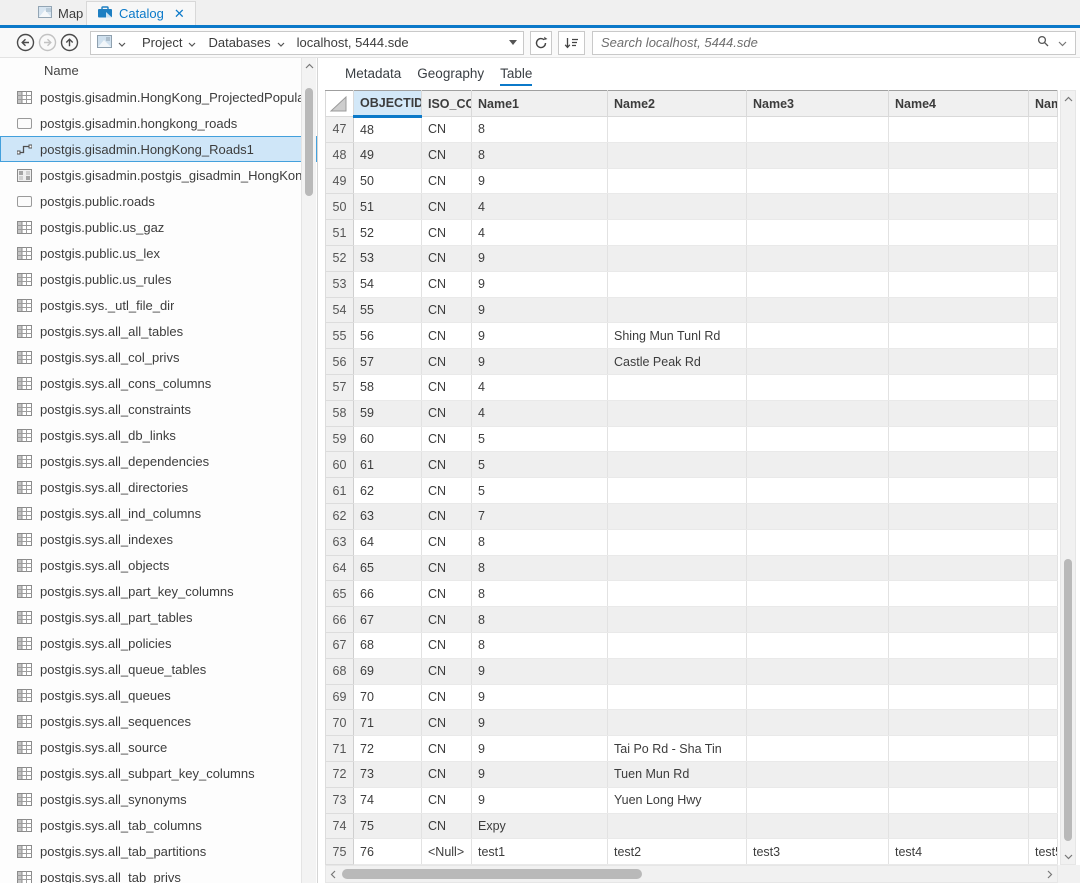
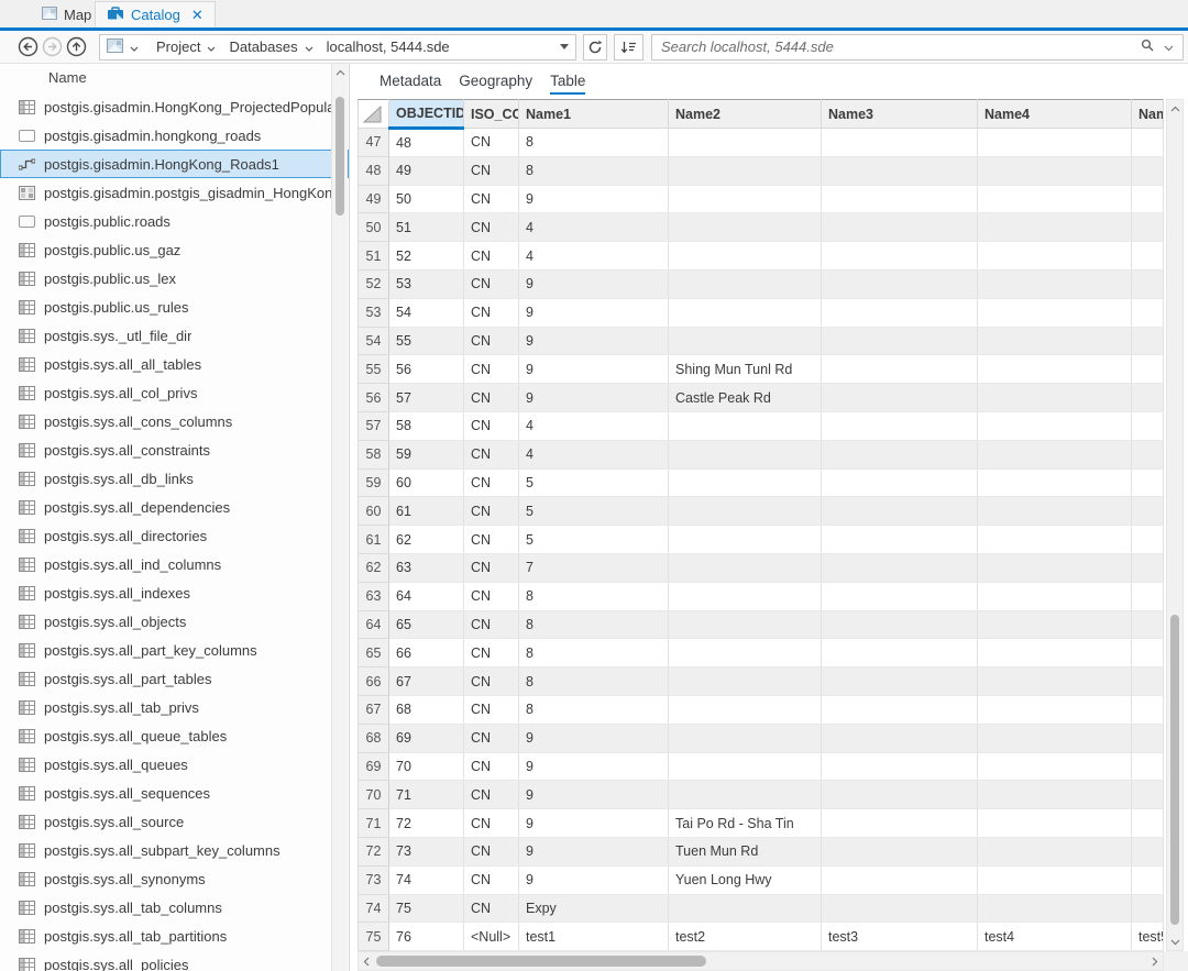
  Map
  Catalog
  ✕
  Project
  Databases
  localhost, 5444.sde
  Search localhost, 5444.sde
  Name
  postgis.gisadmin.HongKong_ProjectedPopul
  postgis.gisadmin.hongkong_roads
  postgis.gisadmin.HongKong_Roads1
  postgis.gisadmin.postgis_gisadmin_HongKon
  postgis.public.roads
  postgis.public.us_gaz
  postgis.public.us_lex
  postgis.public.us_rules
  postgis.sys._utl_file_dir
  postgis.sys.all_all_tables
  postgis.sys.all_col_privs
  postgis.sys.all_cons_columns
  postgis.sys.all_constraints
  postgis.sys.all_db_links
  postgis.sys.all_dependencies
  postgis.sys.all_directories
  postgis.sys.all_ind_columns
  postgis.sys.all_indexes
  postgis.sys.all_objects
  postgis.sys.all_part_key_columns
  postgis.sys.all_part_tables
- postgis.sys.all_policies
+ postgis.sys.all_tab_privs
  postgis.sys.all_queue_tables
  postgis.sys.all_queues
  postgis.sys.all_sequences
  postgis.sys.all_source
  postgis.sys.all_subpart_key_columns
  postgis.sys.all_synonyms
  postgis.sys.all_tab_columns
  postgis.sys.all_tab_partitions
- postgis.sys.all_tab_privs
+ postgis.sys.all_policies
  Metadata
  Geography
  Table
  	OBJECTID	ISO_CC	Name1	Name2	Name3	Name4	Nam
  47	48	CN	8
  48	49	CN	8
  49	50	CN	9
  50	51	CN	4
  51	52	CN	4
  52	53	CN	9
  53	54	CN	9
  54	55	CN	9
  55	56	CN	9	Shing Mun Tunl Rd
  56	57	CN	9	Castle Peak Rd
  57	58	CN	4
  58	59	CN	4
  59	60	CN	5
  60	61	CN	5
  61	62	CN	5
  62	63	CN	7
  63	64	CN	8
  64	65	CN	8
  65	66	CN	8
  66	67	CN	8
  67	68	CN	8
  68	69	CN	9
  69	70	CN	9
  70	71	CN	9
  71	72	CN	9	Tai Po Rd - Sha Tin
  72	73	CN	9	Tuen Mun Rd
  73	74	CN	9	Yuen Long Hwy
  74	75	CN	Expy
  75	76	<Null>	test1	test2	test3	test4	test
